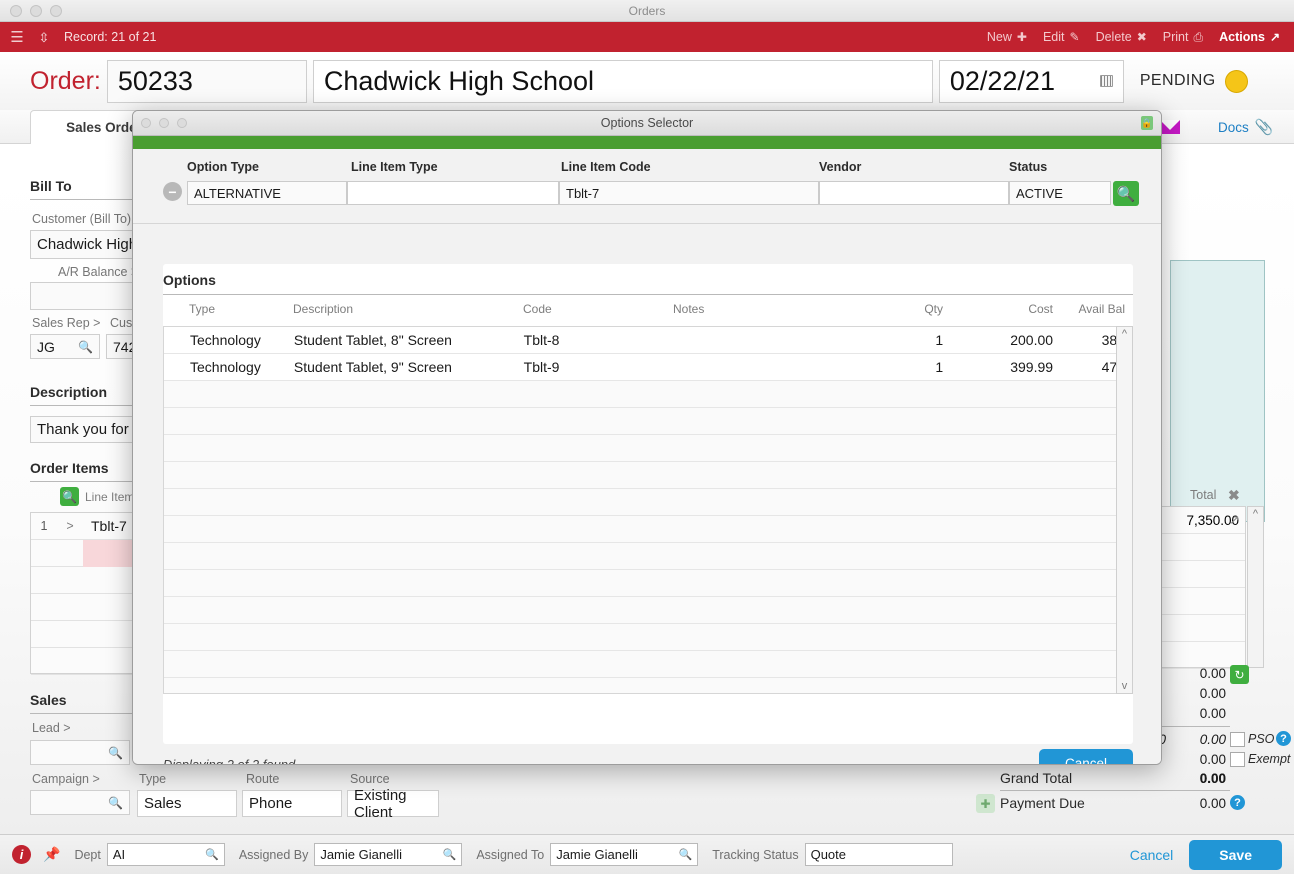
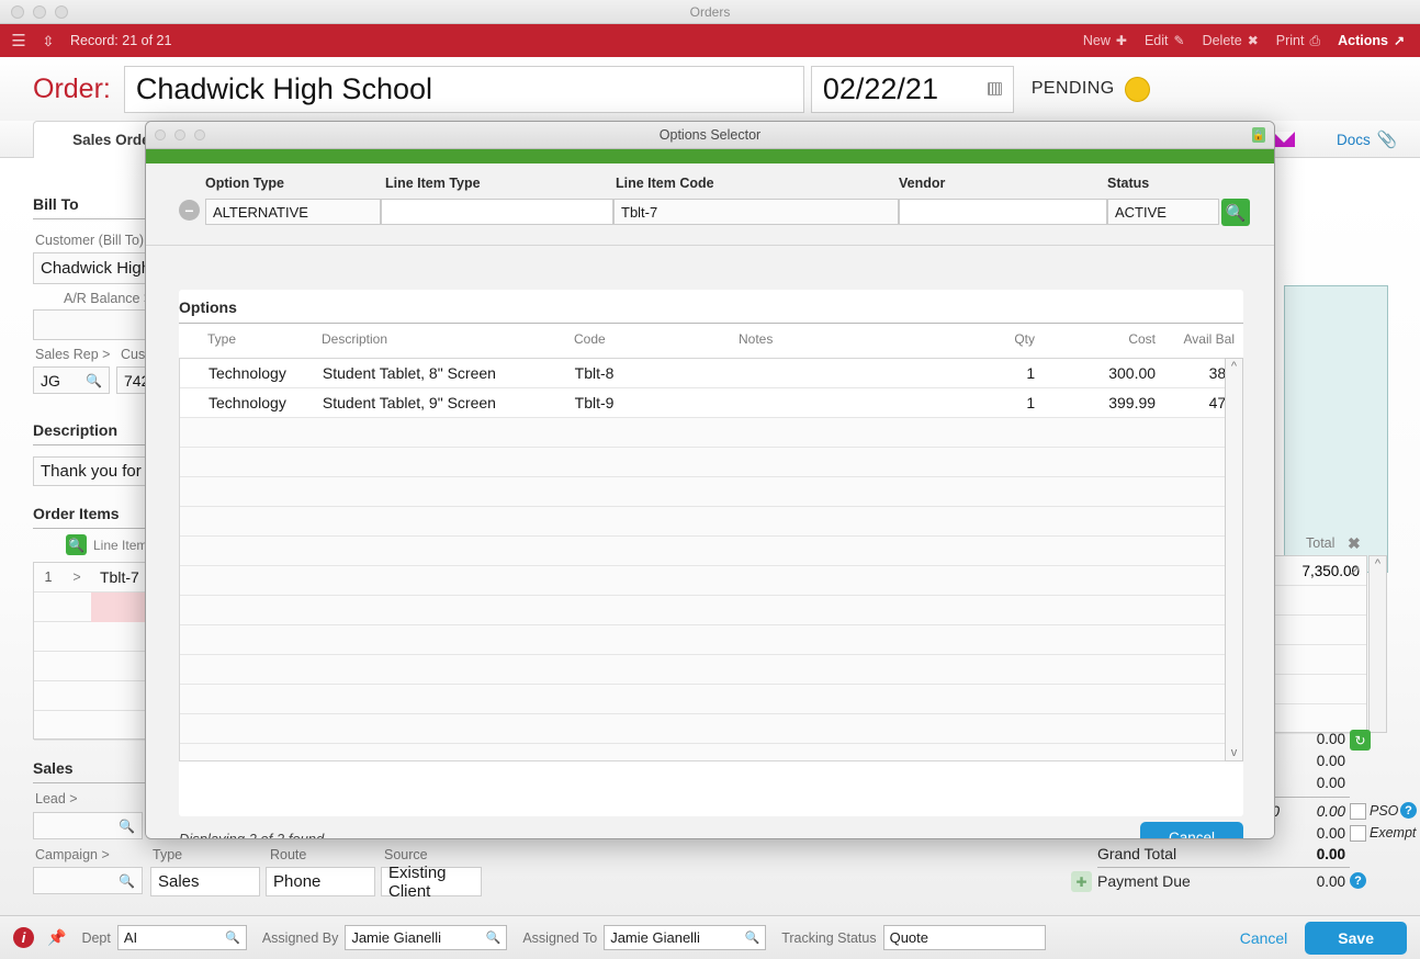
  Orders
  ☰
  ⇳
  Record: 21 of 21
  New
  ✚
  Edit
  ✎
  Delete
  ✖
  Print
  ⎙
  Actions
  ↗
  Order:
- 50233
  Chadwick High School
  02/22/21
  PENDING
  Sales Ord
  Docs
  📎
  Bill To
  Customer (Bill To)
  Chadwick Hig
  A/R Balance
  Sales Rep >
  Cus
  JG
  🔍
  Description
  Thank you for
  Order Items
  🔍
  Line Item
  1
  >
  Tblt-7
  Sales
  Lead >
  🔍
  Campaign >
  🔍
  Type
  Sales
  Route
  Phone
  Source
  Existing Client
  Total
  ✖
  7,350.00
  ↗
  ^
  0.00
  ↻
  0.00
  0.00
  0.00
  PSO
  ?
  0.00
  Exempt
  0.00
  Grand Total
  ✚
  Payment Due
  0.00
  ?
  Options Selector
  🔒
  Option Type
  Line Item Type
  Line Item Code
  Vendor
  Status
  −
  ALTERNATIVE
  Tblt-7
  ACTIVE
  🔍
  Options
  Type
  Description
  Code
  Notes
  Qty
  Cost
  Avail Bal
  Technology
  Student Tablet, 8" Screen
  Tblt-8
  1
- 200.00
+ 300.00
  Technology
  Student Tablet, 9" Screen
  Tblt-9
  1
  399.99
  ^
  v
  Cancel
  i
  📌
  Dept
  AI
  🔍
  Assigned By
  Jamie Gianelli
  🔍
  Assigned To
  Jamie Gianelli
  🔍
  Tracking Status
  Quote
  Cancel
  Save
